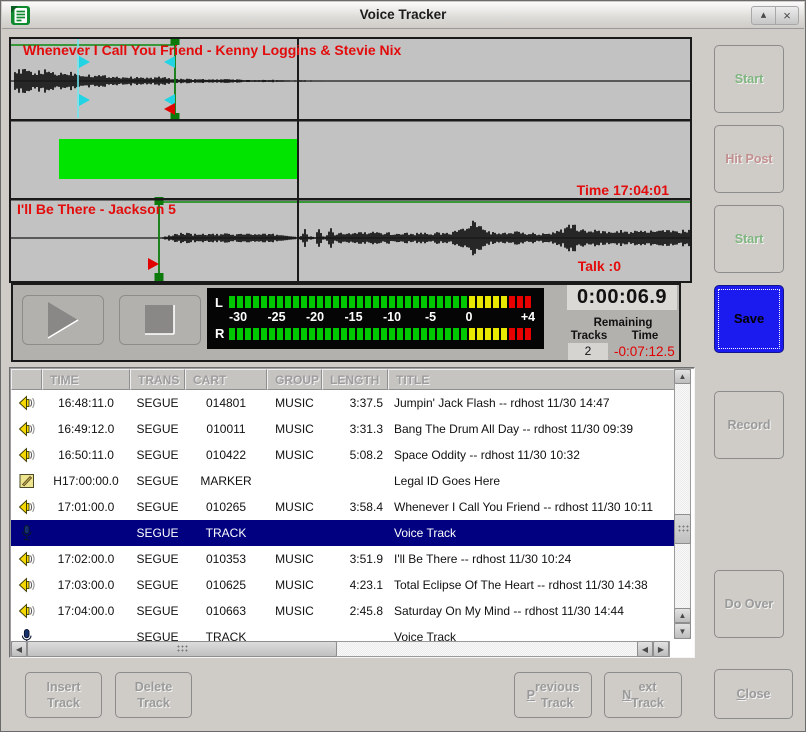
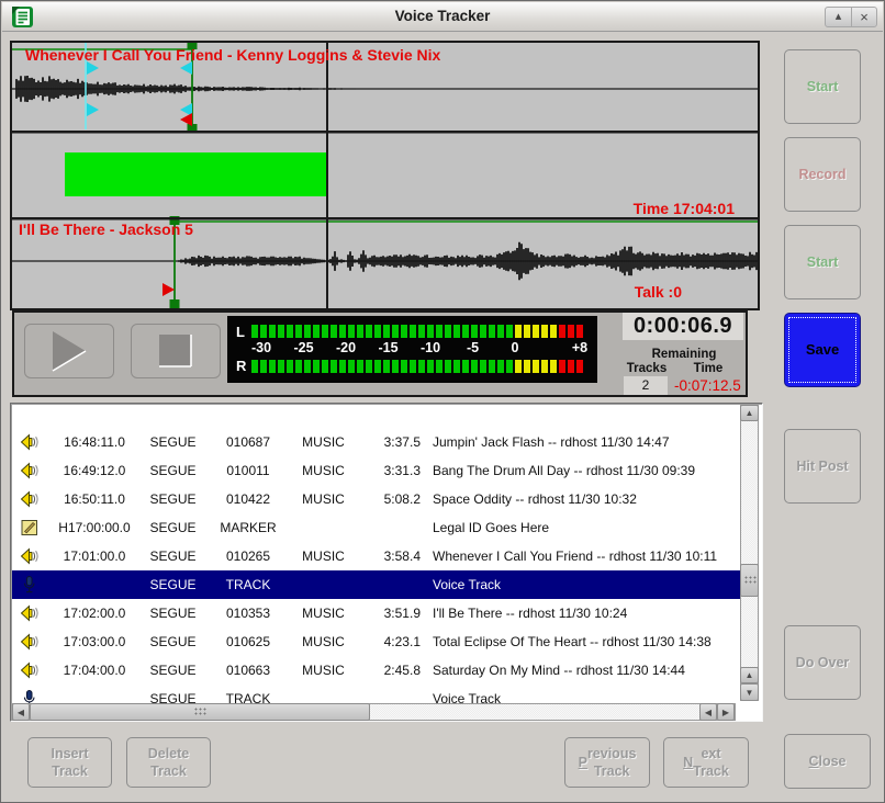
  Voice Tracker
  ▴
  ×
  Whenever I Call You Friend - Kenny Loggins & Stevie Nix
  I'll Be There - Jackson 5
  Time 17:04:01
  Talk :0
  L
  R
  -30
  -25
  -20
  -15
  -10
  -5
  0
- +4
+ +8
  0:00:06.9
  Remaining
  Tracks
  Time
  2
  -0:07:12.5
- TIME
- TRANS
- CART
- GROUP
- LENGTH
- TITLE
  16:48:11.0
  SEGUE
- 014801
+ 010687
  MUSIC
  3:37.5
  Jumpin' Jack Flash -- rdhost 11/30 14:47
  16:49:12.0
  SEGUE
  010011
  MUSIC
  3:31.3
  Bang The Drum All Day -- rdhost 11/30 09:39
  16:50:11.0
  SEGUE
  010422
  MUSIC
  5:08.2
  Space Oddity -- rdhost 11/30 10:32
  H17:00:00.0
  SEGUE
  MARKER
  Legal ID Goes Here
  17:01:00.0
  SEGUE
  010265
  MUSIC
  3:58.4
  Whenever I Call You Friend -- rdhost 11/30 10:11
  SEGUE
  TRACK
  Voice Track
  17:02:00.0
  SEGUE
  010353
  MUSIC
  3:51.9
  I'll Be There -- rdhost 11/30 10:24
  17:03:00.0
  SEGUE
  010625
  MUSIC
  4:23.1
  Total Eclipse Of The Heart -- rdhost 11/30 14:38
  17:04:00.0
  SEGUE
  010663
  MUSIC
  2:45.8
  Saturday On My Mind -- rdhost 11/30 14:44
  SEGUE
  TRACK
  Voice Track
  ▲
  ▲
  ▼
  ◀
  ◀
  ▶
  Start
- Hit Post
+ Record
  Start
  Save
- Record
+ Hit Post
  Do Over
  Insert
  Track
  Delete
  Track
  P
  revious
  Track
  N
  ext
  Track
  C
  lose
